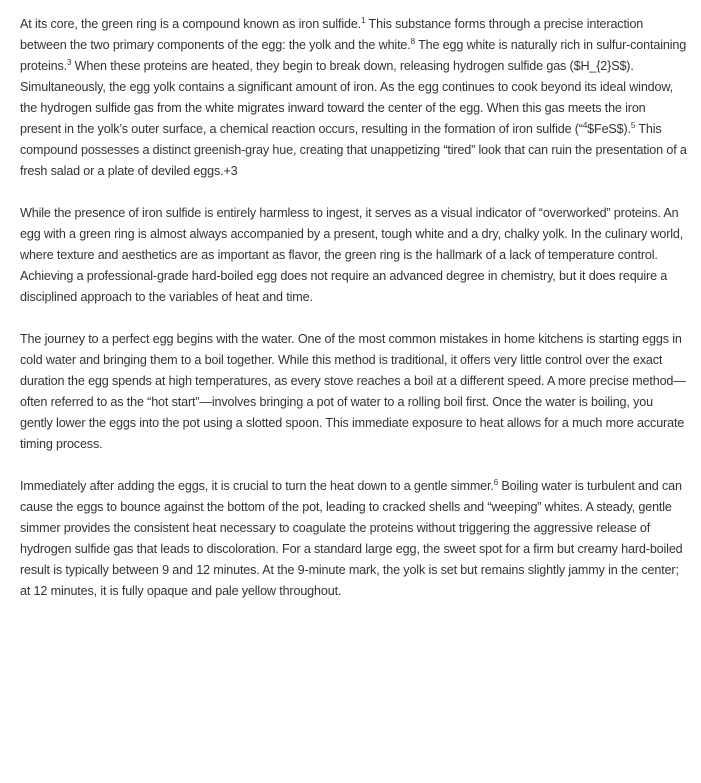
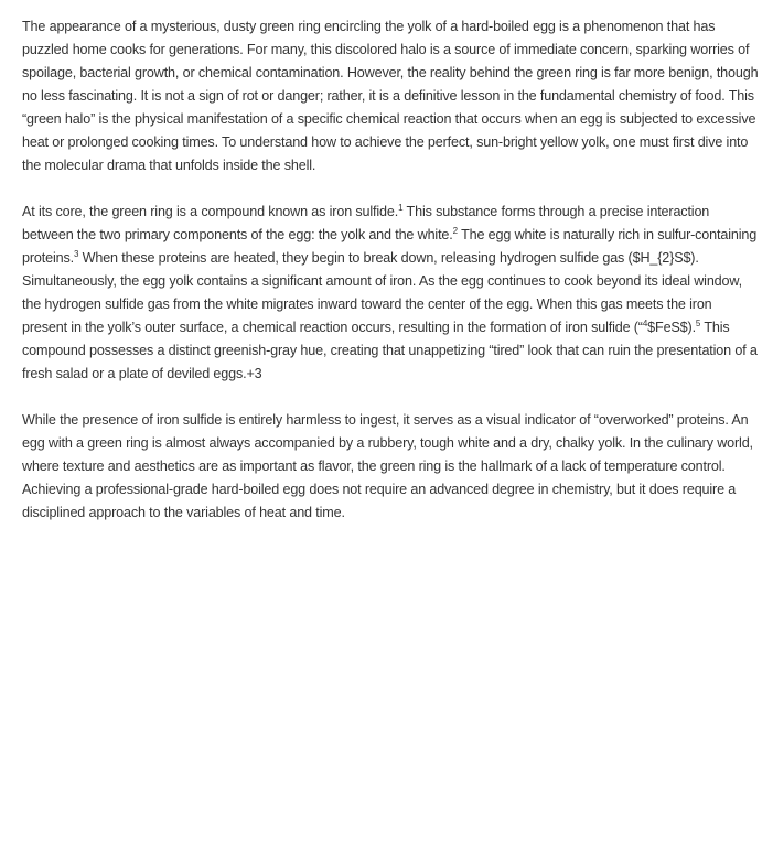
+ The appearance of a mysterious, dusty green ring encircling the yolk of a hard-boiled egg is a phenomenon that has puzzled home cooks for generations. For many, this discolored halo is a source of immediate concern, sparking worries of spoilage, bacterial growth, or chemical contamination. However, the reality behind the green ring is far more benign, though no less fascinating. It is not a sign of rot or danger; rather, it is a definitive lesson in the fundamental chemistry of food. This “green halo” is the physical manifestation of a specific chemical reaction that occurs when an egg is subjected to excessive heat or prolonged cooking times. To understand how to achieve the perfect, sun-bright yellow yolk, one must first dive into the molecular drama that unfolds inside the shell.
- At its core, the green ring is a compound known as iron sulfide.1 This substance forms through a precise interaction between the two primary components of the egg: the yolk and the white.8 The egg white is naturally rich in sulfur-containing proteins.3 When these proteins are heated, they begin to break down, releasing hydrogen sulfide gas ($H_{2}S$). Simultaneously, the egg yolk contains a significant amount of iron. As the egg continues to cook beyond its ideal window, the hydrogen sulfide gas from the white migrates inward toward the center of the egg. When this gas meets the iron present in the yolk’s outer surface, a chemical reaction occurs, resulting in the formation of iron sulfide (“4$FeS$).5 This compound possesses a distinct greenish-gray hue, creating that unappetizing “tired” look that can ruin the presentation of a fresh salad or a plate of deviled eggs.+3
+ At its core, the green ring is a compound known as iron sulfide.1 This substance forms through a precise interaction between the two primary components of the egg: the yolk and the white.2 The egg white is naturally rich in sulfur-containing proteins.3 When these proteins are heated, they begin to break down, releasing hydrogen sulfide gas ($H_{2}S$). Simultaneously, the egg yolk contains a significant amount of iron. As the egg continues to cook beyond its ideal window, the hydrogen sulfide gas from the white migrates inward toward the center of the egg. When this gas meets the iron present in the yolk’s outer surface, a chemical reaction occurs, resulting in the formation of iron sulfide (“4$FeS$).5 This compound possesses a distinct greenish-gray hue, creating that unappetizing “tired” look that can ruin the presentation of a fresh salad or a plate of deviled eggs.+3
- While the presence of iron sulfide is entirely harmless to ingest, it serves as a visual indicator of “overworked” proteins. An egg with a green ring is almost always accompanied by a present, tough white and a dry, chalky yolk. In the culinary world, where texture and aesthetics are as important as flavor, the green ring is the hallmark of a lack of temperature control. Achieving a professional-grade hard-boiled egg does not require an advanced degree in chemistry, but it does require a disciplined approach to the variables of heat and time.
+ While the presence of iron sulfide is entirely harmless to ingest, it serves as a visual indicator of “overworked” proteins. An egg with a green ring is almost always accompanied by a rubbery, tough white and a dry, chalky yolk. In the culinary world, where texture and aesthetics are as important as flavor, the green ring is the hallmark of a lack of temperature control. Achieving a professional-grade hard-boiled egg does not require an advanced degree in chemistry, but it does require a disciplined approach to the variables of heat and time.
- The journey to a perfect egg begins with the water. One of the most common mistakes in home kitchens is starting eggs in cold water and bringing them to a boil together. While this method is traditional, it offers very little control over the exact duration the egg spends at high temperatures, as every stove reaches a boil at a different speed. A more precise method—often referred to as the “hot start”—involves bringing a pot of water to a rolling boil first. Once the water is boiling, you gently lower the eggs into the pot using a slotted spoon. This immediate exposure to heat allows for a much more accurate timing process.
- Immediately after adding the eggs, it is crucial to turn the heat down to a gentle simmer.6 Boiling water is turbulent and can cause the eggs to bounce against the bottom of the pot, leading to cracked shells and “weeping” whites. A steady, gentle simmer provides the consistent heat necessary to coagulate the proteins without triggering the aggressive release of hydrogen sulfide gas that leads to discoloration. For a standard large egg, the sweet spot for a firm but creamy hard-boiled result is typically between 9 and 12 minutes. At the 9-minute mark, the yolk is set but remains slightly jammy in the center; at 12 minutes, it is fully opaque and pale yellow throughout.
